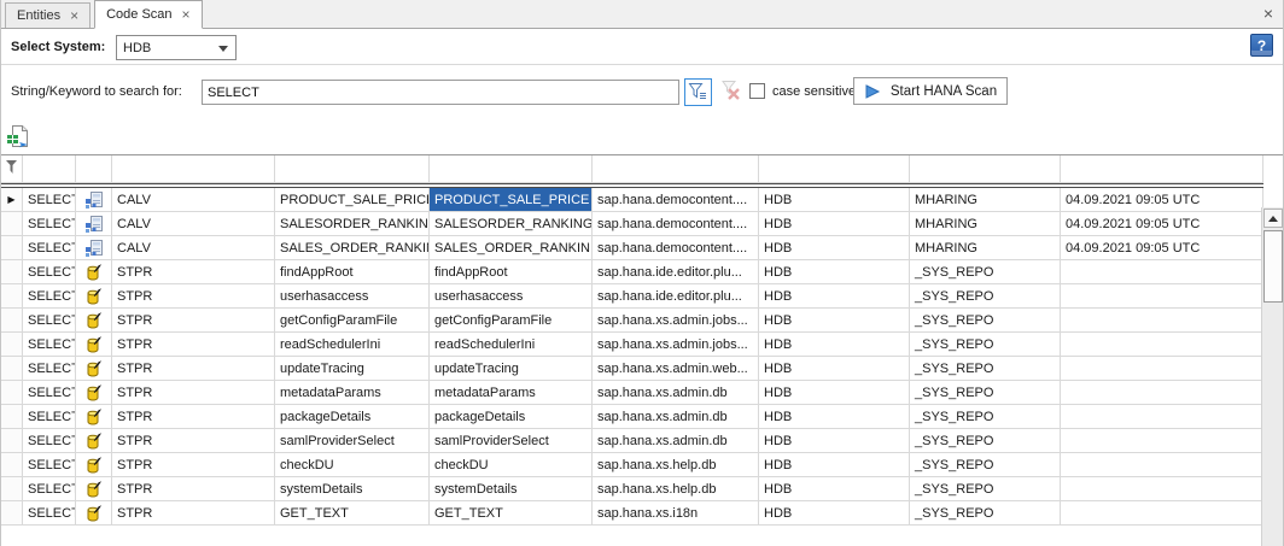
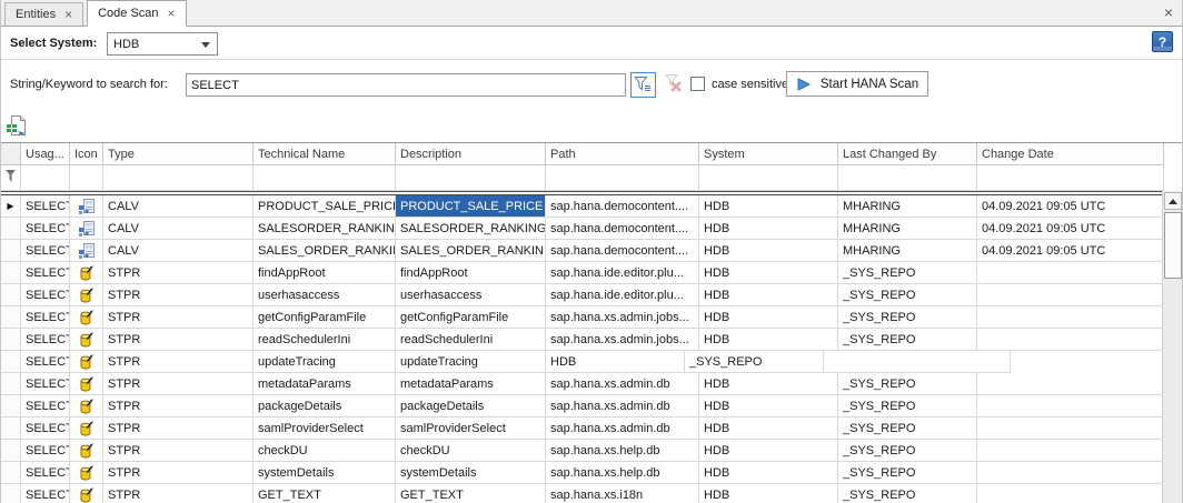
  Entities
  ×
  Code Scan
  ×
  ×
  Select System:
  HDB
  ?
  String/Keyword to search for:
  SELECT
  case sensitiv
  Start HANA Scan
+ Usag...
+ Icon
+ Type
+ Technical Name
+ Description
+ Path
+ System
+ Last Changed By
+ Change Date
  ▶
  SELECT
  CALV
  PRODUCT_SALE_PRIC
  PRODUCT_SALE_PRICE
  sap.hana.democontent....
  HDB
  MHARING
  04.09.2021 09:05 UTC
  SELECT
  CALV
  SALESORDER_RANKIN
  SALESORDER_RANKING
  sap.hana.democontent....
  HDB
  MHARING
  04.09.2021 09:05 UTC
  SELECT
  CALV
  SALES_ORDER_RANKI
  SALES_ORDER_RANKIN.
  sap.hana.democontent....
  HDB
  MHARING
  04.09.2021 09:05 UTC
  SELECT
  STPR
  findAppRoot
  findAppRoot
  sap.hana.ide.editor.plu...
  HDB
  _SYS_REPO
  SELECT
  STPR
  userhasaccess
  userhasaccess
  sap.hana.ide.editor.plu...
  HDB
  _SYS_REPO
  SELECT
  STPR
  getConfigParamFile
  getConfigParamFile
  sap.hana.xs.admin.jobs...
  HDB
  _SYS_REPO
  SELECT
  STPR
  readSchedulerIni
  readSchedulerIni
  sap.hana.xs.admin.jobs...
  HDB
  _SYS_REPO
  SELECT
  STPR
  updateTracing
  updateTracing
- sap.hana.xs.admin.web...
  HDB
  _SYS_REPO
  SELECT
  STPR
  metadataParams
  metadataParams
  sap.hana.xs.admin.db
  HDB
  _SYS_REPO
  SELECT
  STPR
  packageDetails
  packageDetails
  sap.hana.xs.admin.db
  HDB
  _SYS_REPO
  SELECT
  STPR
  samlProviderSelect
  samlProviderSelect
  sap.hana.xs.admin.db
  HDB
  _SYS_REPO
  SELECT
  STPR
  checkDU
  checkDU
  sap.hana.xs.help.db
  HDB
  _SYS_REPO
  SELECT
  STPR
  systemDetails
  systemDetails
  sap.hana.xs.help.db
  HDB
  _SYS_REPO
  SELECT
  STPR
  GET_TEXT
  GET_TEXT
  sap.hana.xs.i18n
  HDB
  _SYS_REPO
